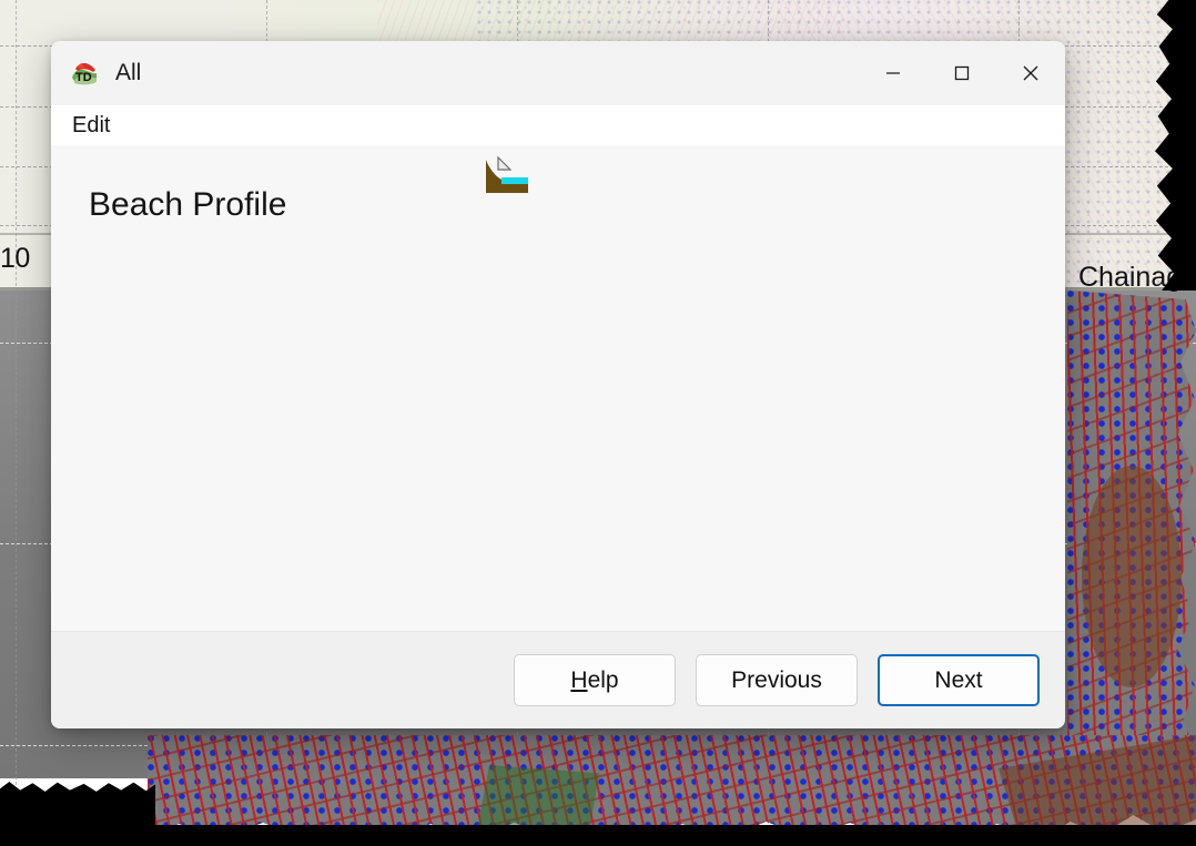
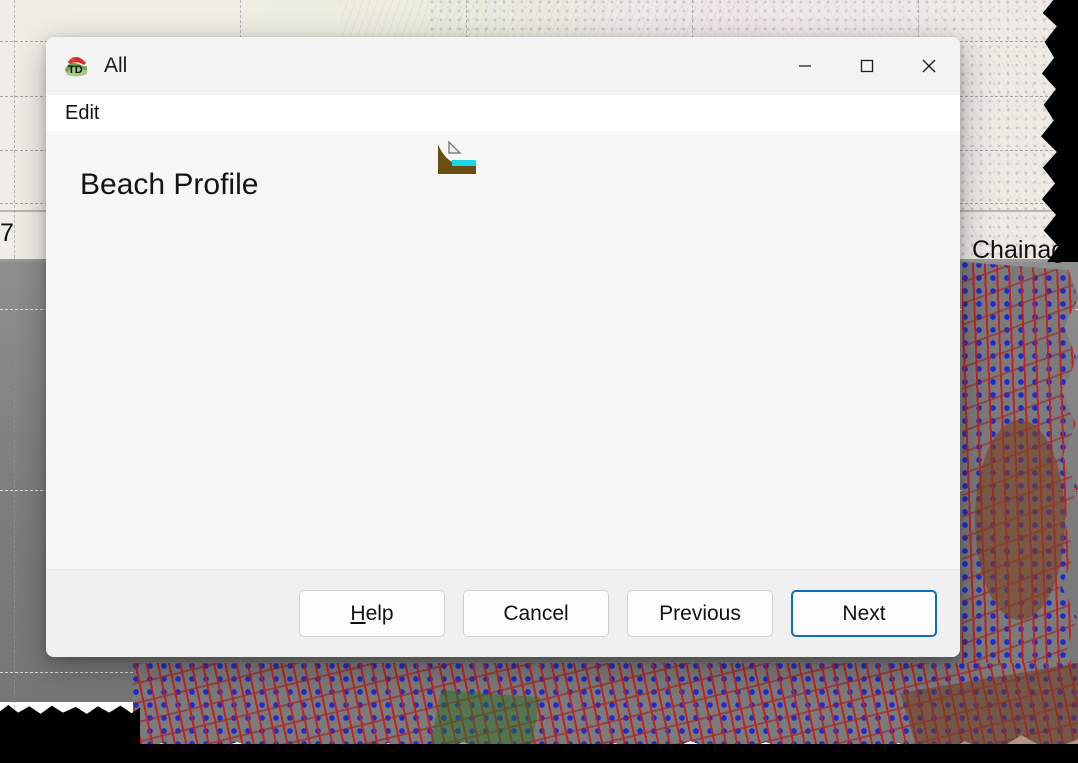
- 10
+ 7
  Chaina
  TD
  All
  Edit
  Beach Profile
  Help
+ Cancel
  Previous
  Next
